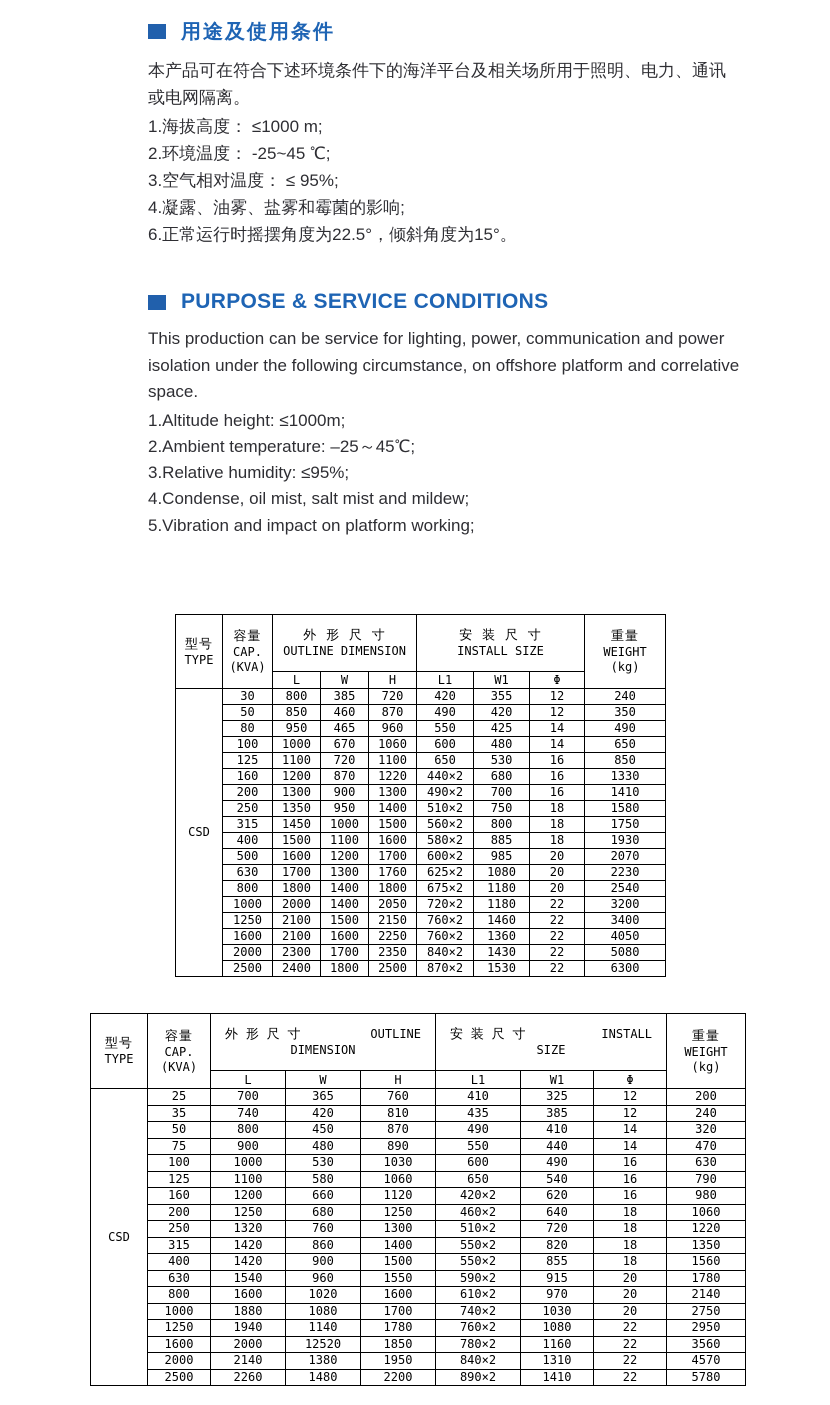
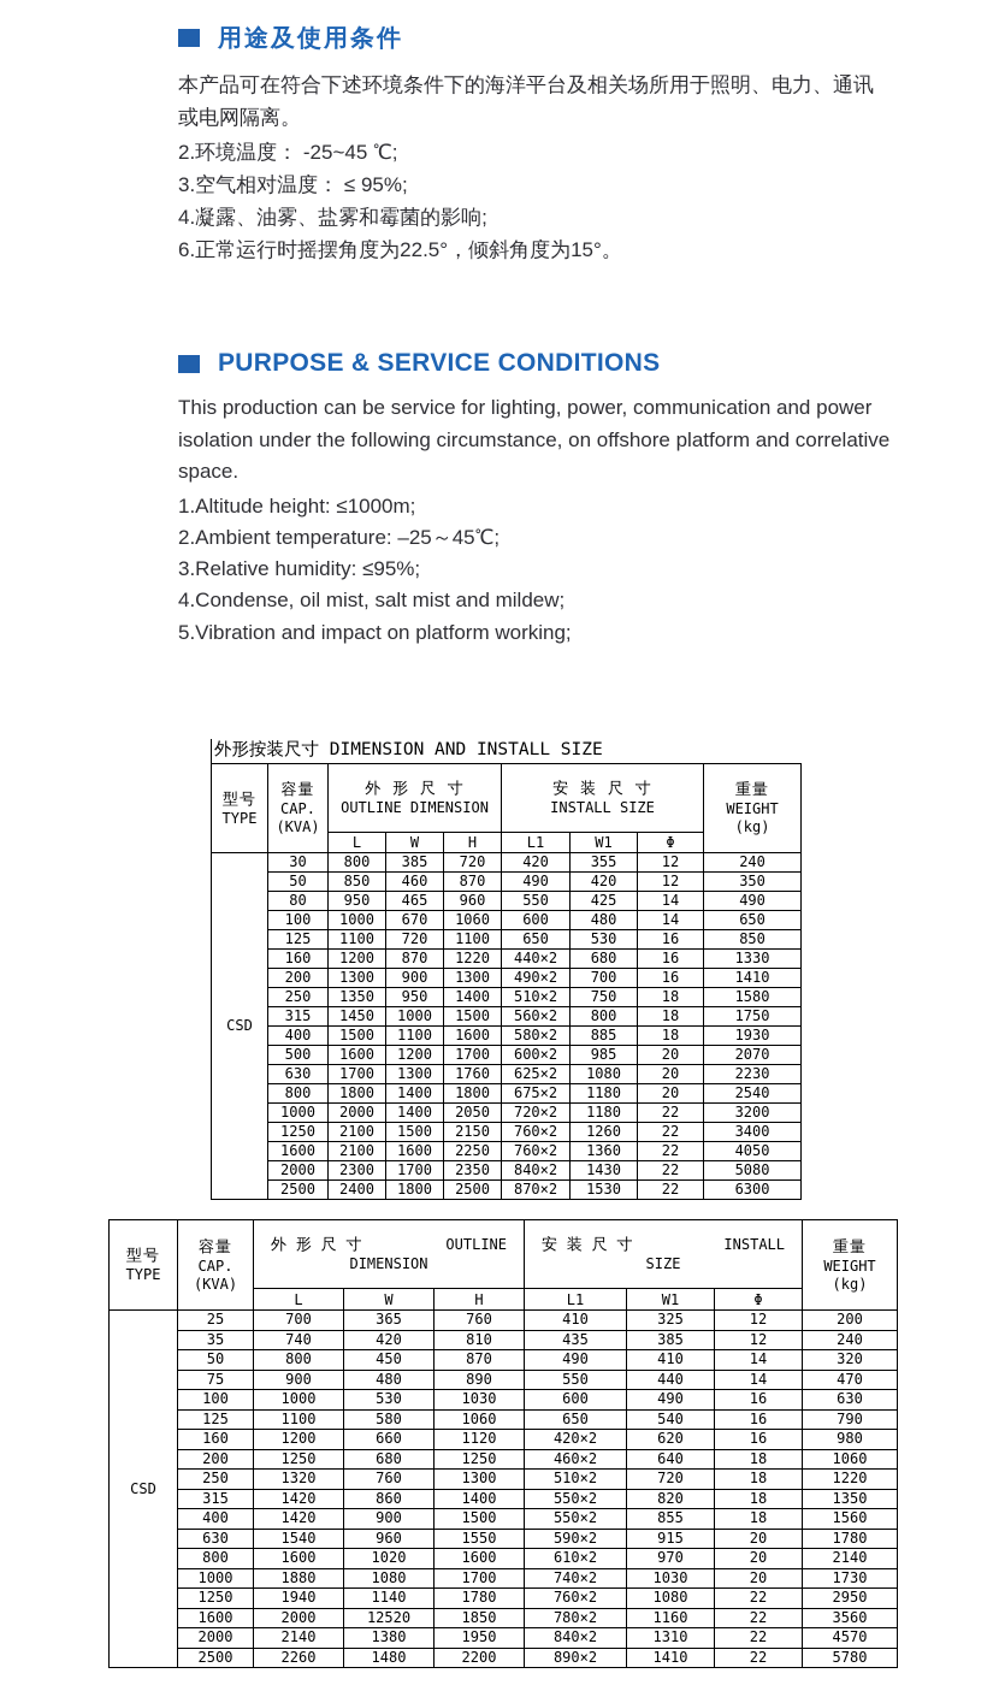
  用途及使用条件
  本产品可在符合下述环境条件下的海洋平台及相关场所用于照明、电力、通讯或电网隔离。
- 1.海拔高度： ≤1000 m;
  2.环境温度： -25~45 ℃;
  3.空气相对温度： ≤ 95%;
  4.凝露、油雾、盐雾和霉菌的影响;
  6.正常运行时摇摆角度为22.5°，倾斜角度为15°。
  PURPOSE & SERVICE CONDITIONS
  This production can be service for lighting, power, communication and power isolation under the following circumstance, on offshore platform and correlative space.
  1.Altitude height: ≤1000m;
  2.Ambient temperature: –25～45℃;
  3.Relative humidity: ≤95%;
  4.Condense, oil mist, salt mist and mildew;
  5.Vibration and impact on platform working;
+ 外形按装尺寸 DIMENSION AND INSTALL SIZE
  型号 TYPE	容量 CAP. (KVA)	外 形 尺 寸 OUTLINE DIMENSION	安 装 尺 寸 INSTALL SIZE	重量 WEIGHT (kg)
  L	W	H	L1	W1	Φ
  CSD	30	800	385	720	420	355	12	240
  50	850	460	870	490	420	12	350
  80	950	465	960	550	425	14	490
  100	1000	670	1060	600	480	14	650
  125	1100	720	1100	650	530	16	850
  160	1200	870	1220	440×2	680	16	1330
  200	1300	900	1300	490×2	700	16	1410
  250	1350	950	1400	510×2	750	18	1580
  315	1450	1000	1500	560×2	800	18	1750
  400	1500	1100	1600	580×2	885	18	1930
  500	1600	1200	1700	600×2	985	20	2070
  630	1700	1300	1760	625×2	1080	20	2230
  800	1800	1400	1800	675×2	1180	20	2540
  1000	2000	1400	2050	720×2	1180	22	3200
- 1250	2100	1500	2150	760×2	1460	22	3400
+ 1250	2100	1500	2150	760×2	1260	22	3400
  1600	2100	1600	2250	760×2	1360	22	4050
  2000	2300	1700	2350	840×2	1430	22	5080
  2500	2400	1800	2500	870×2	1530	22	6300
  型号 TYPE	容量 CAP. (KVA)	外 形 尺 寸 OUTLINE DIMENSION	安 装 尺 寸 INSTALL SIZE	重量 WEIGHT (kg)
  L	W	H	L1	W1	Φ
  CSD	25	700	365	760	410	325	12	200
  35	740	420	810	435	385	12	240
  50	800	450	870	490	410	14	320
  75	900	480	890	550	440	14	470
  100	1000	530	1030	600	490	16	630
  125	1100	580	1060	650	540	16	790
  160	1200	660	1120	420×2	620	16	980
  200	1250	680	1250	460×2	640	18	1060
  250	1320	760	1300	510×2	720	18	1220
  315	1420	860	1400	550×2	820	18	1350
  400	1420	900	1500	550×2	855	18	1560
  630	1540	960	1550	590×2	915	20	1780
  800	1600	1020	1600	610×2	970	20	2140
- 1000	1880	1080	1700	740×2	1030	20	2750
+ 1000	1880	1080	1700	740×2	1030	20	1730
  1250	1940	1140	1780	760×2	1080	22	2950
  1600	2000	12520	1850	780×2	1160	22	3560
  2000	2140	1380	1950	840×2	1310	22	4570
  2500	2260	1480	2200	890×2	1410	22	5780
